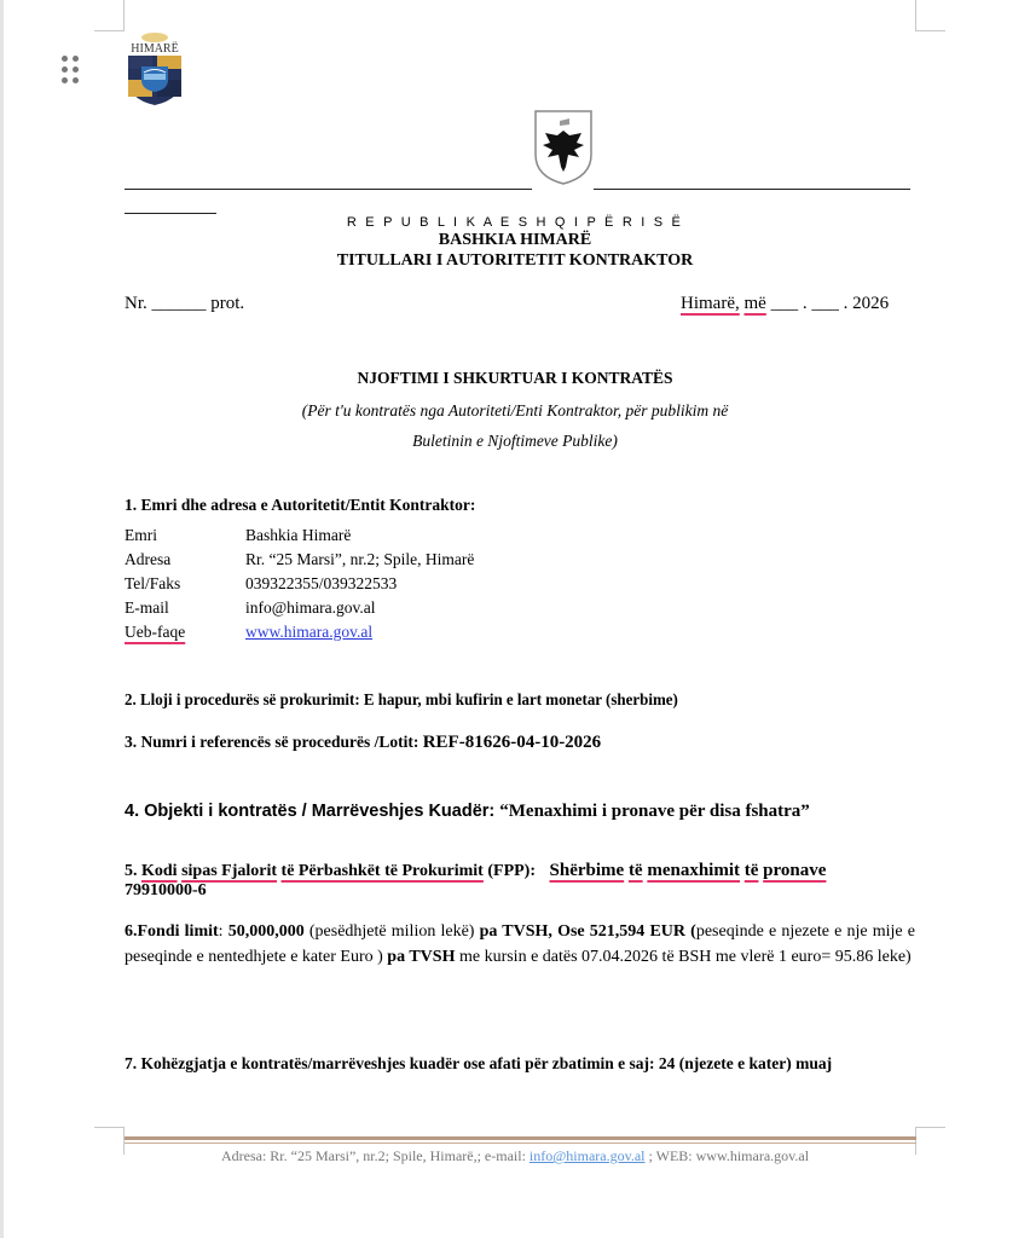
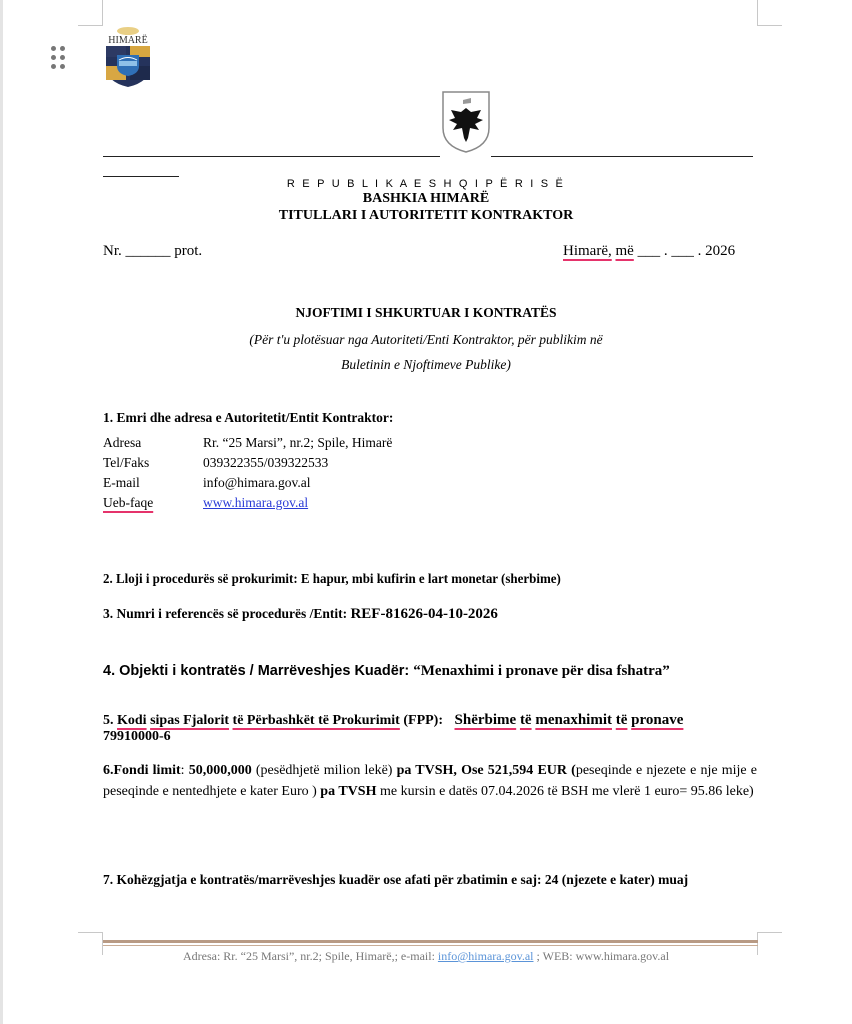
  HIMARË
  R E P U B L I K A E S H Q I P Ë R I S Ë
  BASHKIA HIMARË
  TITULLARI I AUTORITETIT KONTRAKTOR
  Nr. ______ prot.
  Himarë, më ___ . ___ . 2026
  NJOFTIMI I SHKURTUAR I KONTRATËS
- (Për t'u kontratës nga Autoriteti/Enti Kontraktor, për publikim në
+ (Për t'u plotësuar nga Autoriteti/Enti Kontraktor, për publikim në
  Buletinin e Njoftimeve Publike)
  1. Emri dhe adresa e Autoritetit/Entit Kontraktor:
- Emri
- Bashkia Himarë
  Adresa
  Rr. “25 Marsi”, nr.2; Spile, Himarë
  Tel/Faks
  039322355/039322533
  E-mail
  info@himara.gov.al
  Ueb-faqe
  www.himara.gov.al
  2. Lloji i procedurës së prokurimit: E hapur, mbi kufirin e lart monetar (sherbime)
- 3. Numri i referencës së procedurës /Lotit: REF-81626-04-10-2026
+ 3. Numri i referencës së procedurës /Entit: REF-81626-04-10-2026
  4. Objekti i kontratës / Marrëveshjes Kuadër: “Menaxhimi i pronave për disa fshatra”
  5. Kodi sipas Fjalorit të Përbashkët të Prokurimit (FPP): Shërbime të menaxhimit të pronave
  79910000-6
  6.Fondi limit: 50,000,000 (pesëdhjetë milion lekë) pa TVSH, Ose 521,594 EUR (peseqinde e njezete e nje mije e peseqinde e nentedhjete e kater Euro ) pa TVSH me kursin e datës 07.04.2026 të BSH me vlerë 1 euro= 95.86 leke)
  7. Kohëzgjatja e kontratës/marrëveshjes kuadër ose afati për zbatimin e saj: 24 (njezete e kater) muaj
  Adresa: Rr. “25 Marsi”, nr.2; Spile, Himarë,; e-mail: info@himara.gov.al ; WEB: www.himara.gov.al
